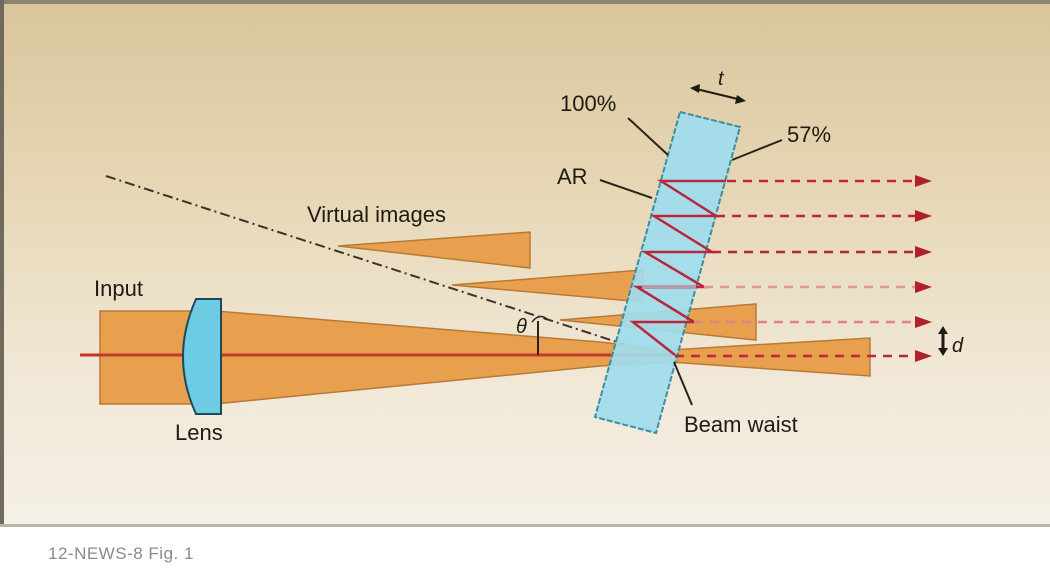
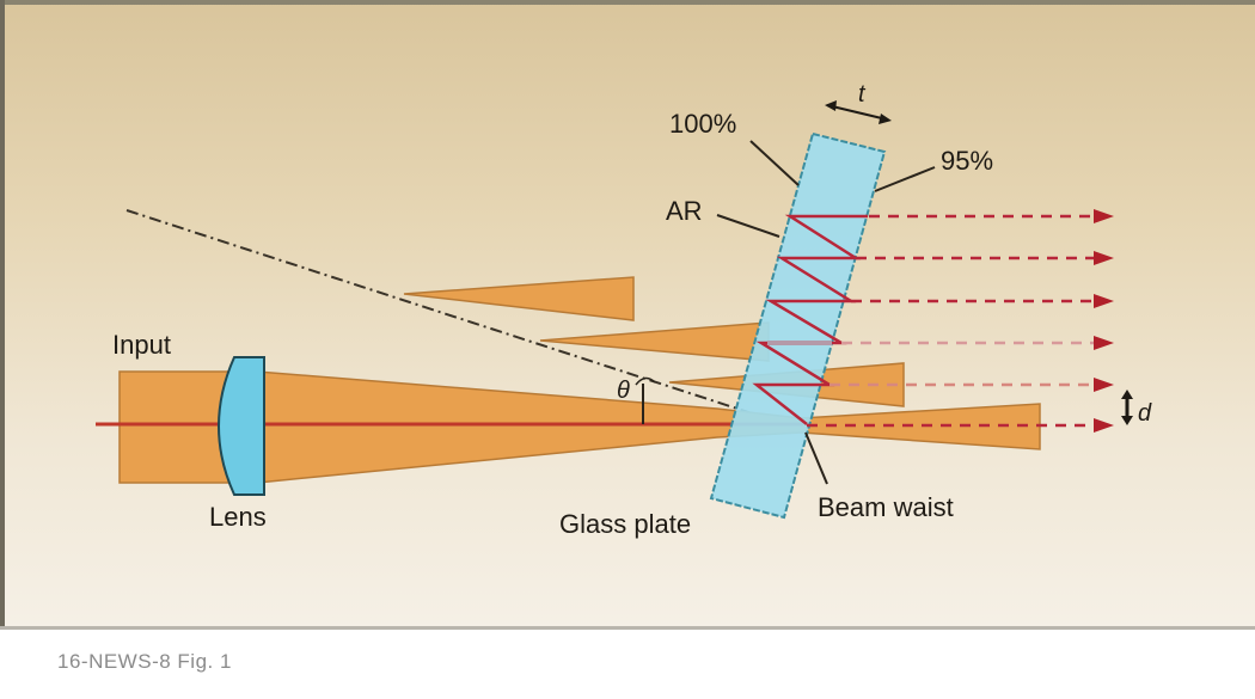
  θ
  d
  t
  100%
- 57%
+ 95%
  AR
- Virtual images
  Input
  Lens
+ Glass plate
  Beam waist
- 12-NEWS-8 Fig. 1
+ 16-NEWS-8 Fig. 1
